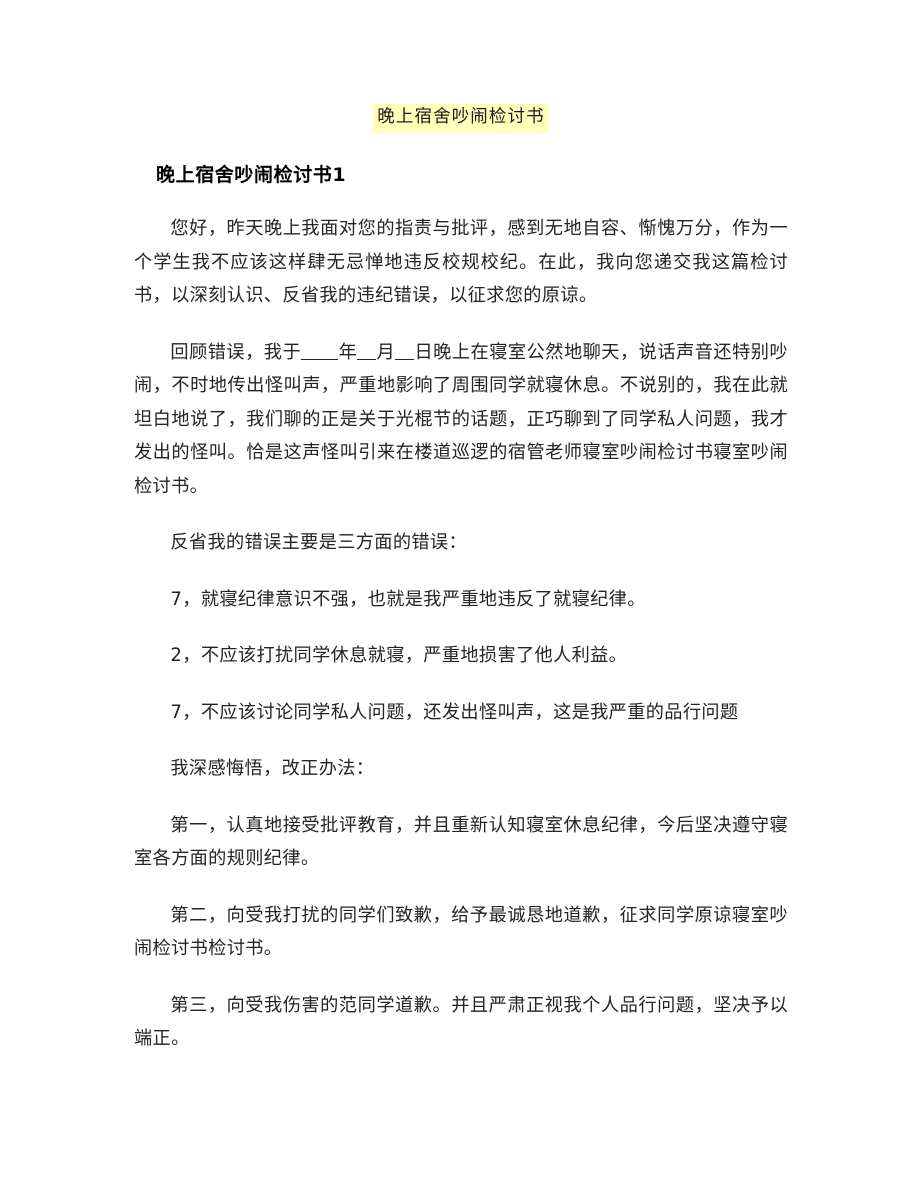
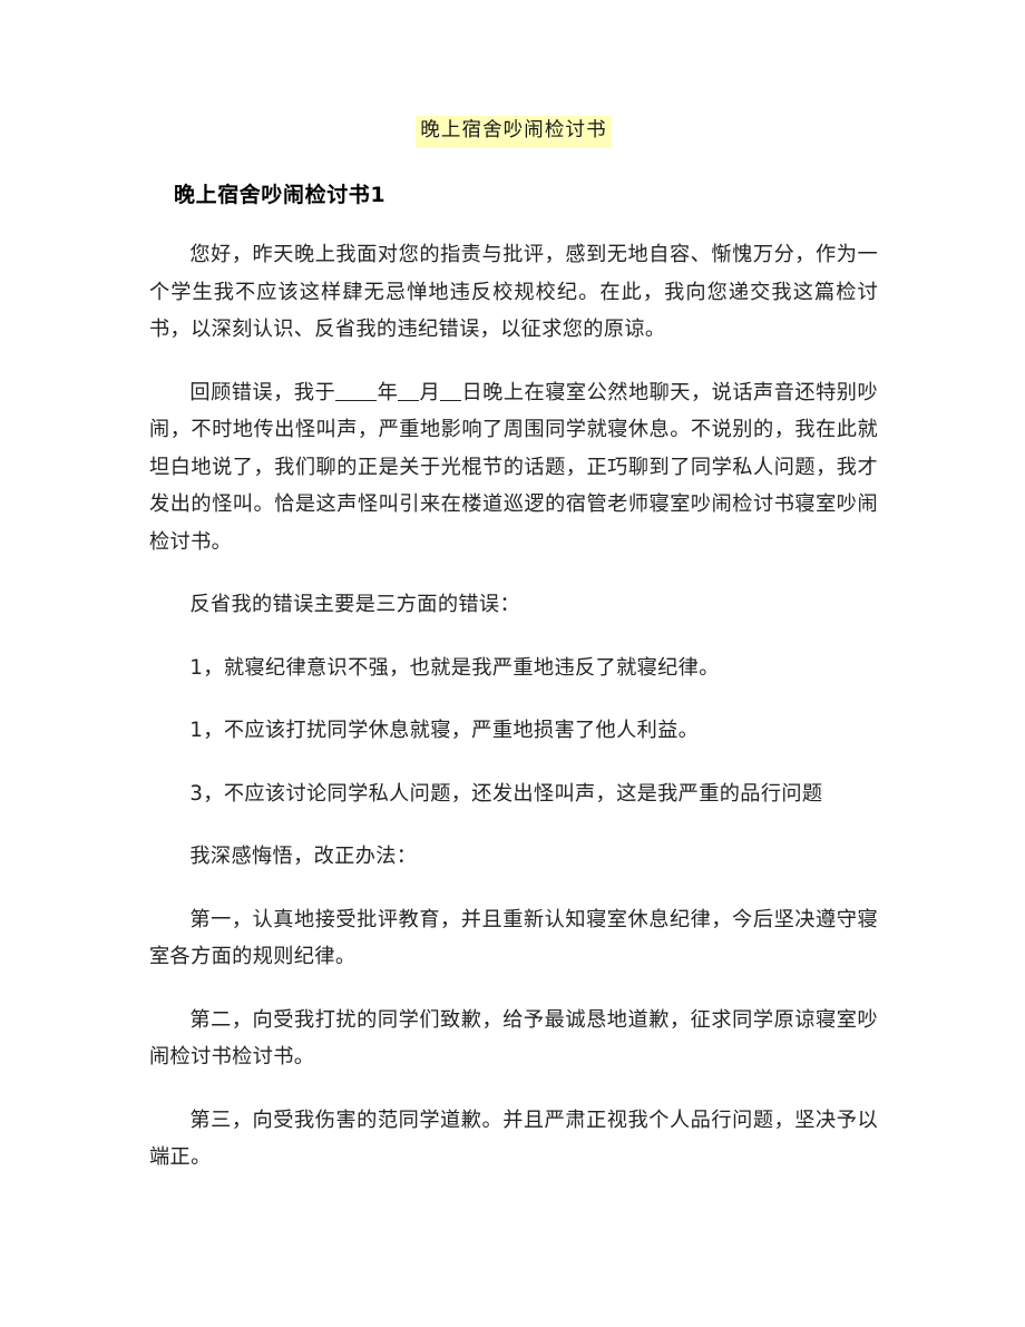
  晚上宿舍吵闹检讨书
  晚上宿舍吵闹检讨书1
  您好，昨天晚上我面对您的指责与批评，感到无地自容、惭愧万分，作为一个学生我不应该这样肆无忌惮地违反校规校纪。在此，我向您递交我这篇检讨书，以深刻认识、反省我的违纪错误，以征求您的原谅。
  回顾错误，我于 年 月 日晚上在寝室公然地聊天，说话声音还特别吵闹，不时地传出怪叫声，严重地影响了周围同学就寝休息。不说别的，我在此就坦白地说了，我们聊的正是关于光棍节的话题，正巧聊到了同学私人问题，我才发出的怪叫。恰是这声怪叫引来在楼道巡逻的宿管老师寝室吵闹检讨书寝室吵闹检讨书。
  反省我的错误主要是三方面的错误：
- 7，就寝纪律意识不强，也就是我严重地违反了就寝纪律。
+ 1，就寝纪律意识不强，也就是我严重地违反了就寝纪律。
- 2，不应该打扰同学休息就寝，严重地损害了他人利益。
+ 1，不应该打扰同学休息就寝，严重地损害了他人利益。
- 7，不应该讨论同学私人问题，还发出怪叫声，这是我严重的品行问题
+ 3，不应该讨论同学私人问题，还发出怪叫声，这是我严重的品行问题
  我深感悔悟，改正办法：
  第一，认真地接受批评教育，并且重新认知寝室休息纪律，今后坚决遵守寝室各方面的规则纪律。
  第二，向受我打扰的同学们致歉，给予最诚恳地道歉，征求同学原谅寝室吵闹检讨书检讨书。
  第三，向受我伤害的范同学道歉。并且严肃正视我个人品行问题，坚决予以端正。
